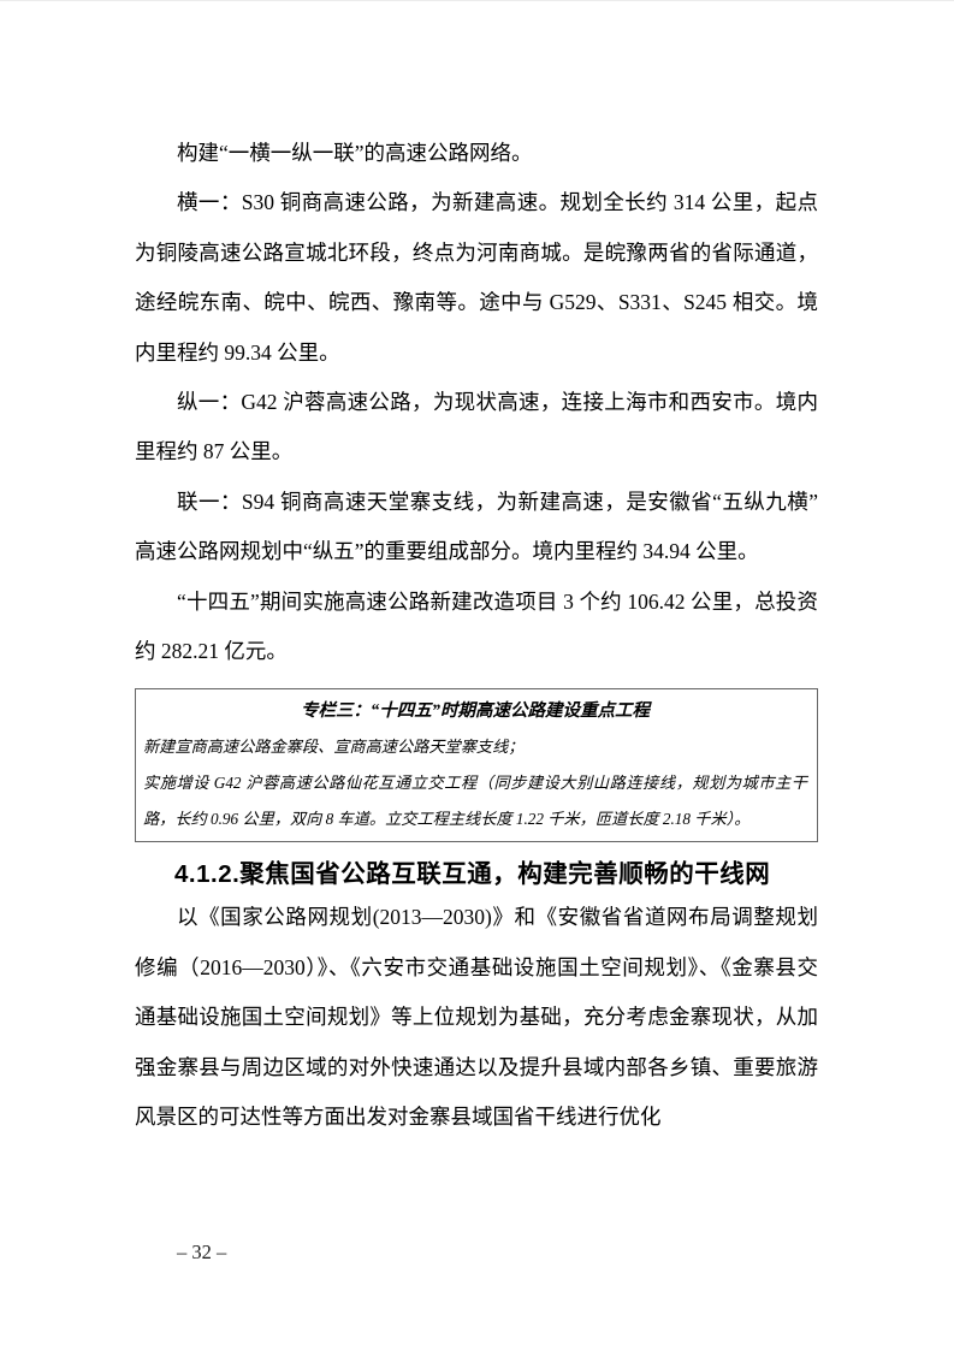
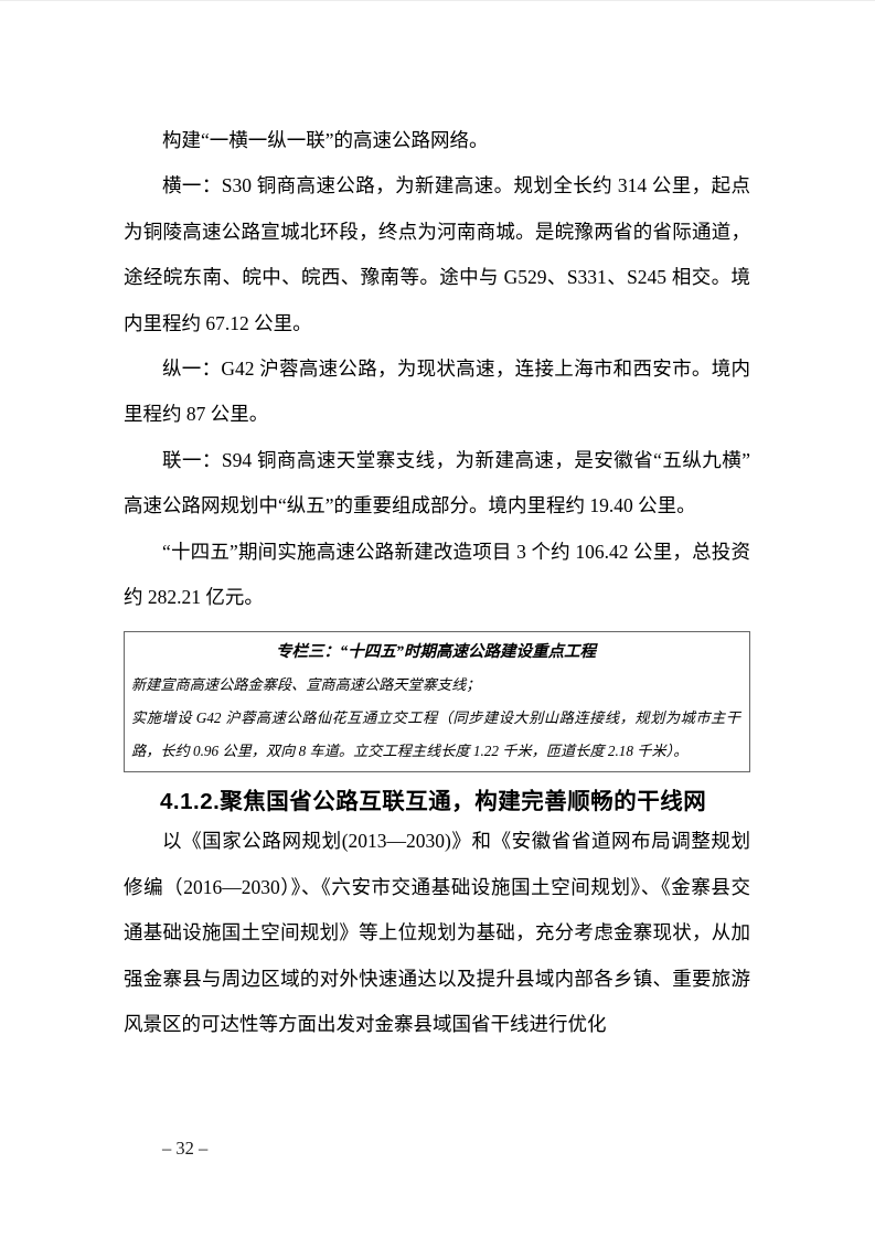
  构建“一横一纵一联”的高速公路网络。
- 横一：S30 铜商高速公路，为新建高速。规划全长约 314 公里，起点为铜陵高速公路宣城北环段，终点为河南商城。是皖豫两省的省际通道，途经皖东南、皖中、皖西、豫南等。途中与 G529、S331、S245 相交。境内里程约 99.34 公里。
+ 横一：S30 铜商高速公路，为新建高速。规划全长约 314 公里，起点为铜陵高速公路宣城北环段，终点为河南商城。是皖豫两省的省际通道，途经皖东南、皖中、皖西、豫南等。途中与 G529、S331、S245 相交。境内里程约 67.12 公里。
  纵一：G42 沪蓉高速公路，为现状高速，连接上海市和西安市。境内里程约 87 公里。
- 联一：S94 铜商高速天堂寨支线，为新建高速，是安徽省“五纵九横”高速公路网规划中“纵五”的重要组成部分。境内里程约 34.94 公里。
+ 联一：S94 铜商高速天堂寨支线，为新建高速，是安徽省“五纵九横”高速公路网规划中“纵五”的重要组成部分。境内里程约 19.40 公里。
  “十四五”期间实施高速公路新建改造项目 3 个约 106.42 公里，总投资约 282.21 亿元。
  专栏三：“十四五”时期高速公路建设重点工程
  新建宣商高速公路金寨段、宣商高速公路天堂寨支线；
  实施增设 G42 沪蓉高速公路仙花互通立交工程（同步建设大别山路连接线，规划为城市主干路，长约 0.96 公里，双向 8 车道。立交工程主线长度 1.22 千米，匝道长度 2.18 千米）。
  4.1.2.聚焦国省公路互联互通，构建完善顺畅的干线网
  以《国家公路网规划(2013—2030)》和《安徽省省道网布局调整规划修编（2016—2030）》、《六安市交通基础设施国土空间规划》、《金寨县交通基础设施国土空间规划》等上位规划为基础，充分考虑金寨现状，从加强金寨县与周边区域的对外快速通达以及提升县域内部各乡镇、重要旅游风景区的可达性等方面出发对金寨县域国省干线进行优化
  – 32 –
